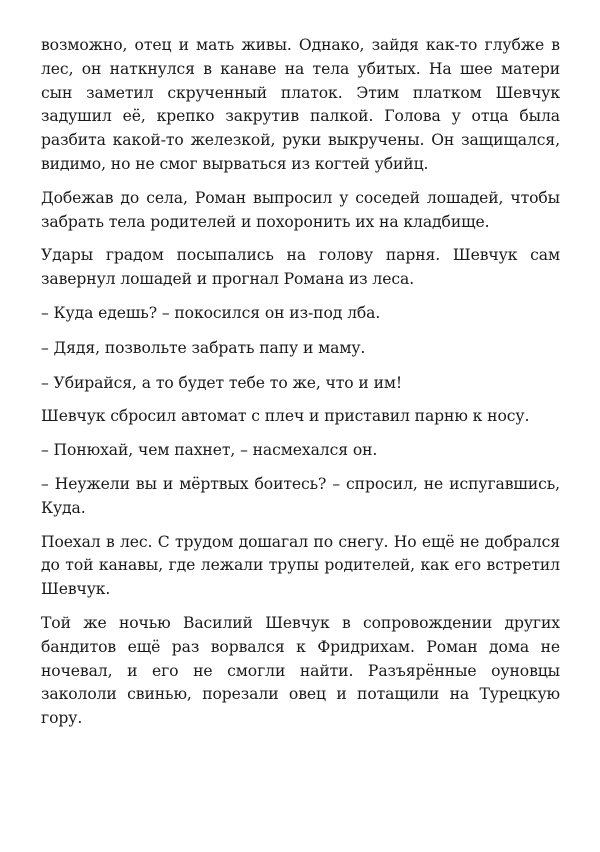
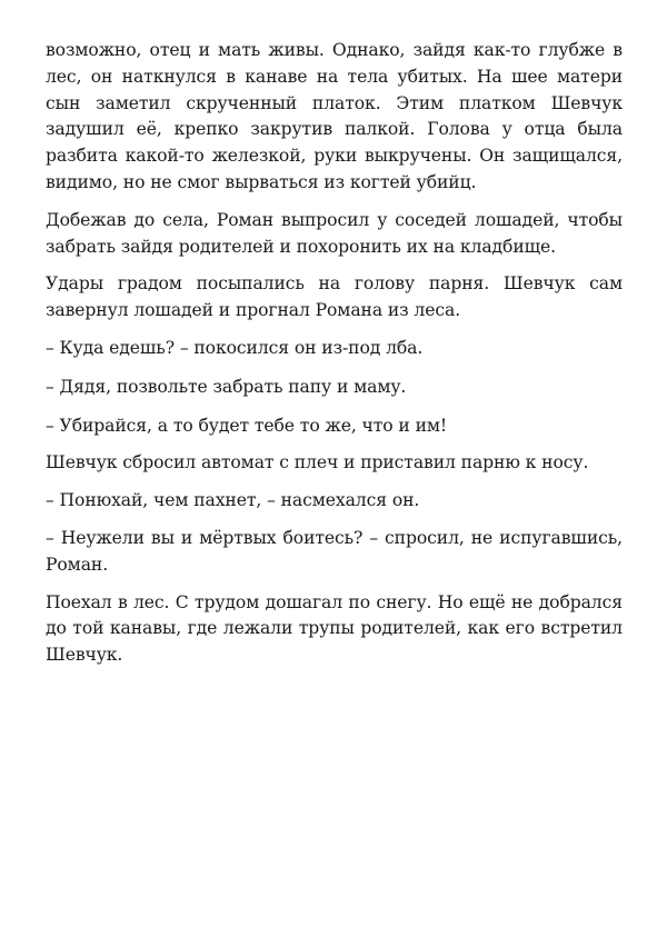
  возможно, отец и мать живы. Однако, зайдя как-то глубже в лес, он наткнулся в канаве на тела убитых. На шее матери сын заметил скрученный платок. Этим платком Шевчук задушил её, крепко закрутив палкой. Голова у отца была разбита какой-то железкой, руки выкручены. Он защищался, видимо, но не смог вырваться из когтей убийц.
- Добежав до села, Роман выпросил у соседей лошадей, чтобы забрать тела родителей и похоронить их на кладбище.
+ Добежав до села, Роман выпросил у соседей лошадей, чтобы забрать зайдя родителей и похоронить их на кладбище.
  Удары градом посыпались на голову парня. Шевчук сам завернул лошадей и прогнал Романа из леса.
  – Куда едешь? – покосился он из-под лба.
  – Дядя, позвольте забрать папу и маму.
  – Убирайся, а то будет тебе то же, что и им!
  Шевчук сбросил автомат с плеч и приставил парню к носу.
  – Понюхай, чем пахнет, – насмехался он.
- – Неужели вы и мёртвых боитесь? – спросил, не испугавшись, Куда.
+ – Неужели вы и мёртвых боитесь? – спросил, не испугавшись, Роман.
  Поехал в лес. С трудом дошагал по снегу. Но ещё не добрался до той канавы, где лежали трупы родителей, как его встретил Шевчук.
- Той же ночью Василий Шевчук в сопровождении других бандитов ещё раз ворвался к Фридрихам. Роман дома не ночевал, и его не смогли найти. Разъярённые оуновцы закололи свинью, порезали овец и потащили на Турецкую гору.
